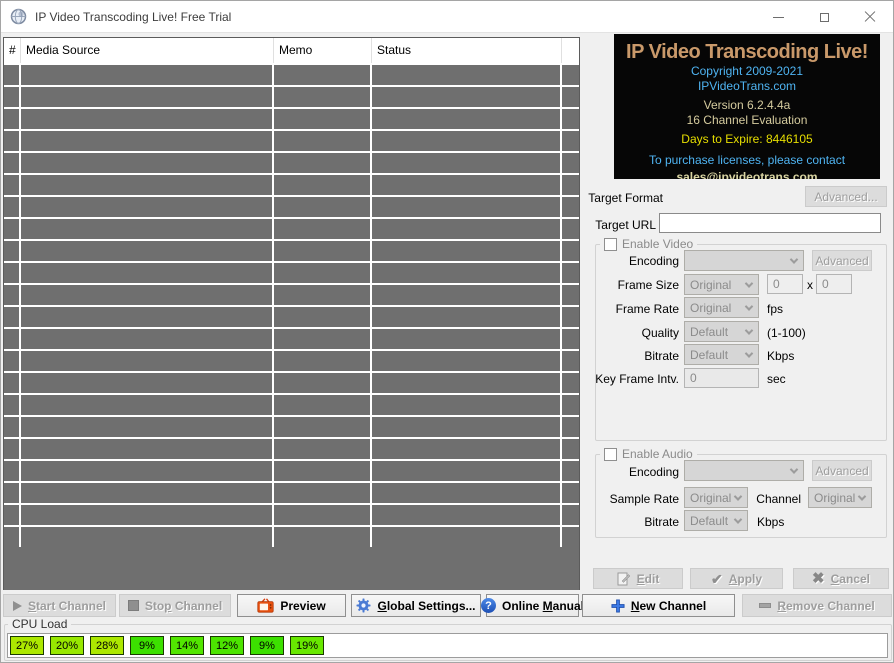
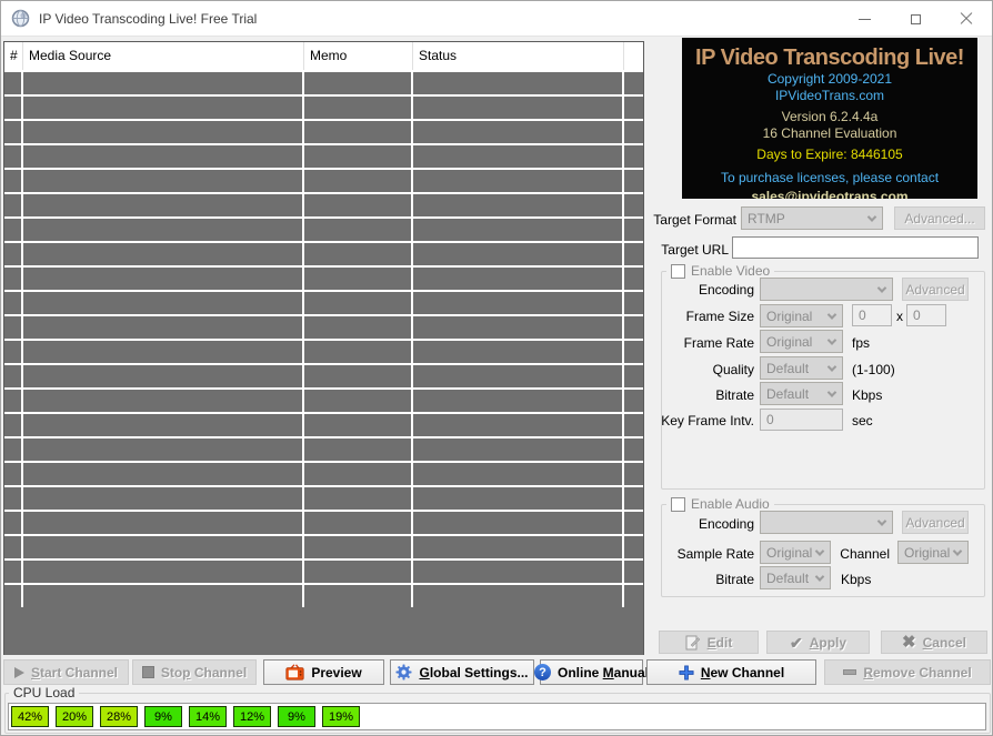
  IP Video Transcoding Live! Free Trial
  #
  Media Source
  Memo
  Status
  IP Video Transcoding Live!
  Copyright 2009-2021
  IPVideoTrans.com
  Version 6.2.4.4a
  16 Channel Evaluation
  Days to Expire: 8446105
  To purchase licenses, please contact
  sales@ipvideotrans.com
  Target Format
+ RTMP
  Advanced...
  Target URL
  Enable Video
  Encoding
  Advanced
  Frame Size
  Original
  0
  x
  0
  Frame Rate
  Original
  fps
  Quality
  Default
  (1-100)
  Bitrate
  Default
  Kbps
  Key Frame Intv.
  0
  sec
  Enable Audio
  Encoding
  Advanced
  Sample Rate
  Original
  Channel
  Original
  Bitrate
  Default
  Kbps
  Edit
  ✔
  Apply
  ✖
  Cancel
  Start Channel
  Stop Channel
  Preview
  Global Settings...
  ?
  Online Manua
  New Channel
  Remove Channel
  CPU Load
- 27%
+ 42%
  20%
  28%
  9%
  14%
  12%
  9%
  19%
